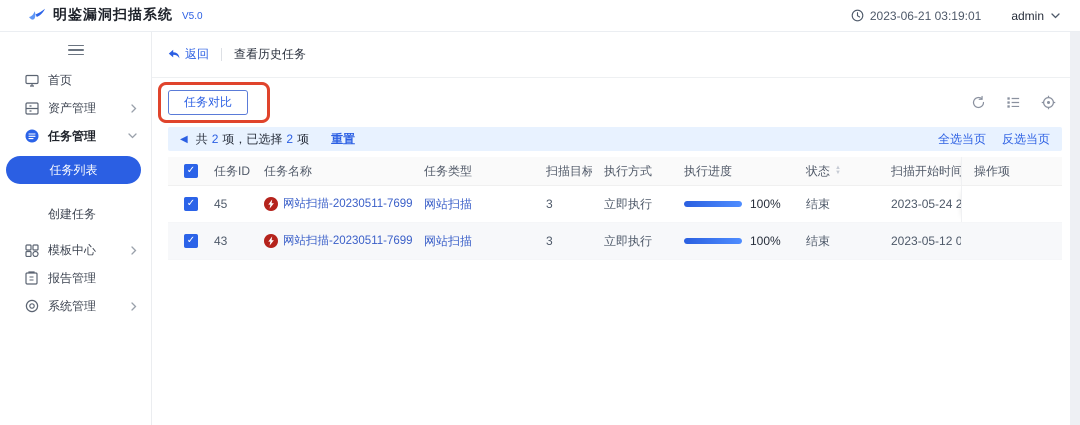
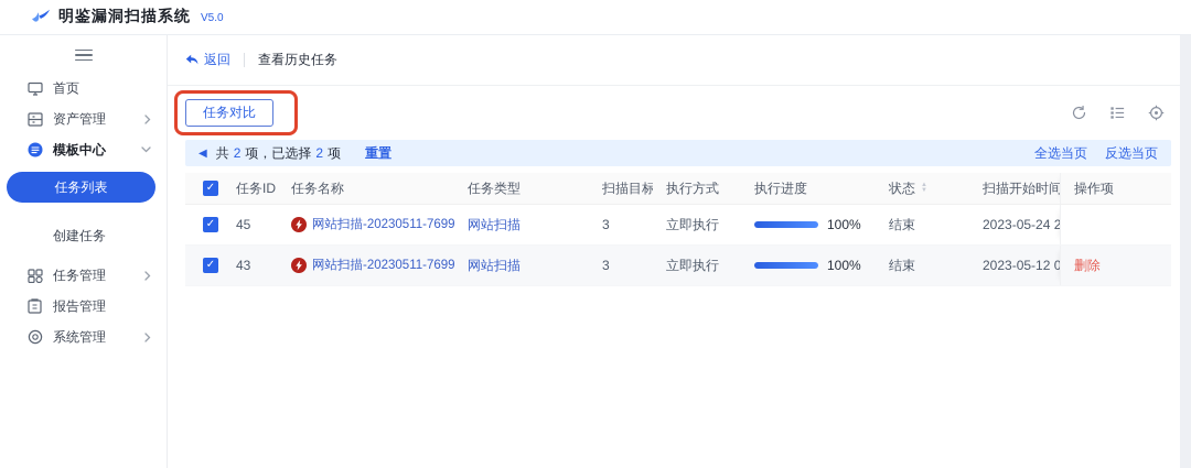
  明鉴漏洞扫描系统
  V5.0
- 2023-06-21 03:19:01
- admin
  首页
  资产管理
- 任务管理
+ 模板中心
  任务列表
  创建任务
- 模板中心
+ 任务管理
  报告管理
  系统管理
  返回
  查看历史任务
  任务对比
  ◀
  共
  2
  项，已选择
  2
  项
  重置
  全选当页
  反选当页
  ✓
  任务ID
  任务名称
  任务类型
  扫描目标
  执行方式
  执行进度
  状态
  扫描开始时间
  操作项
  ✓
  45
  网站扫描-20230511-7699
  网站扫描
  3
  立即执行
  100%
  结束
  2023-05-24 2
  ✓
  43
  网站扫描-20230511-7699
  网站扫描
  3
  立即执行
  100%
  结束
  2023-05-12 0
+ 删除
